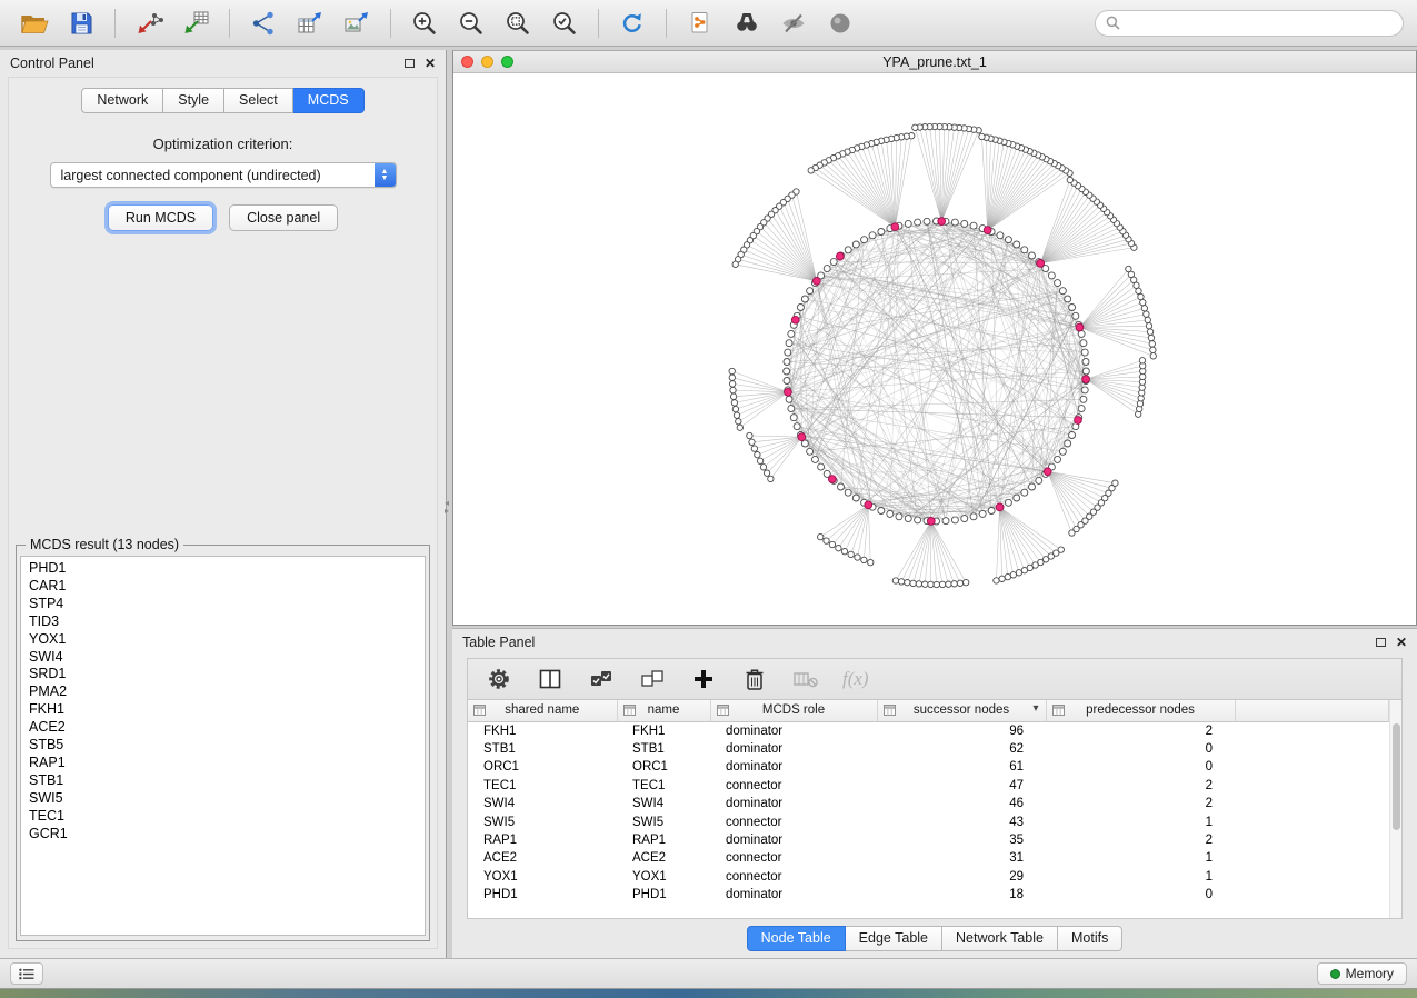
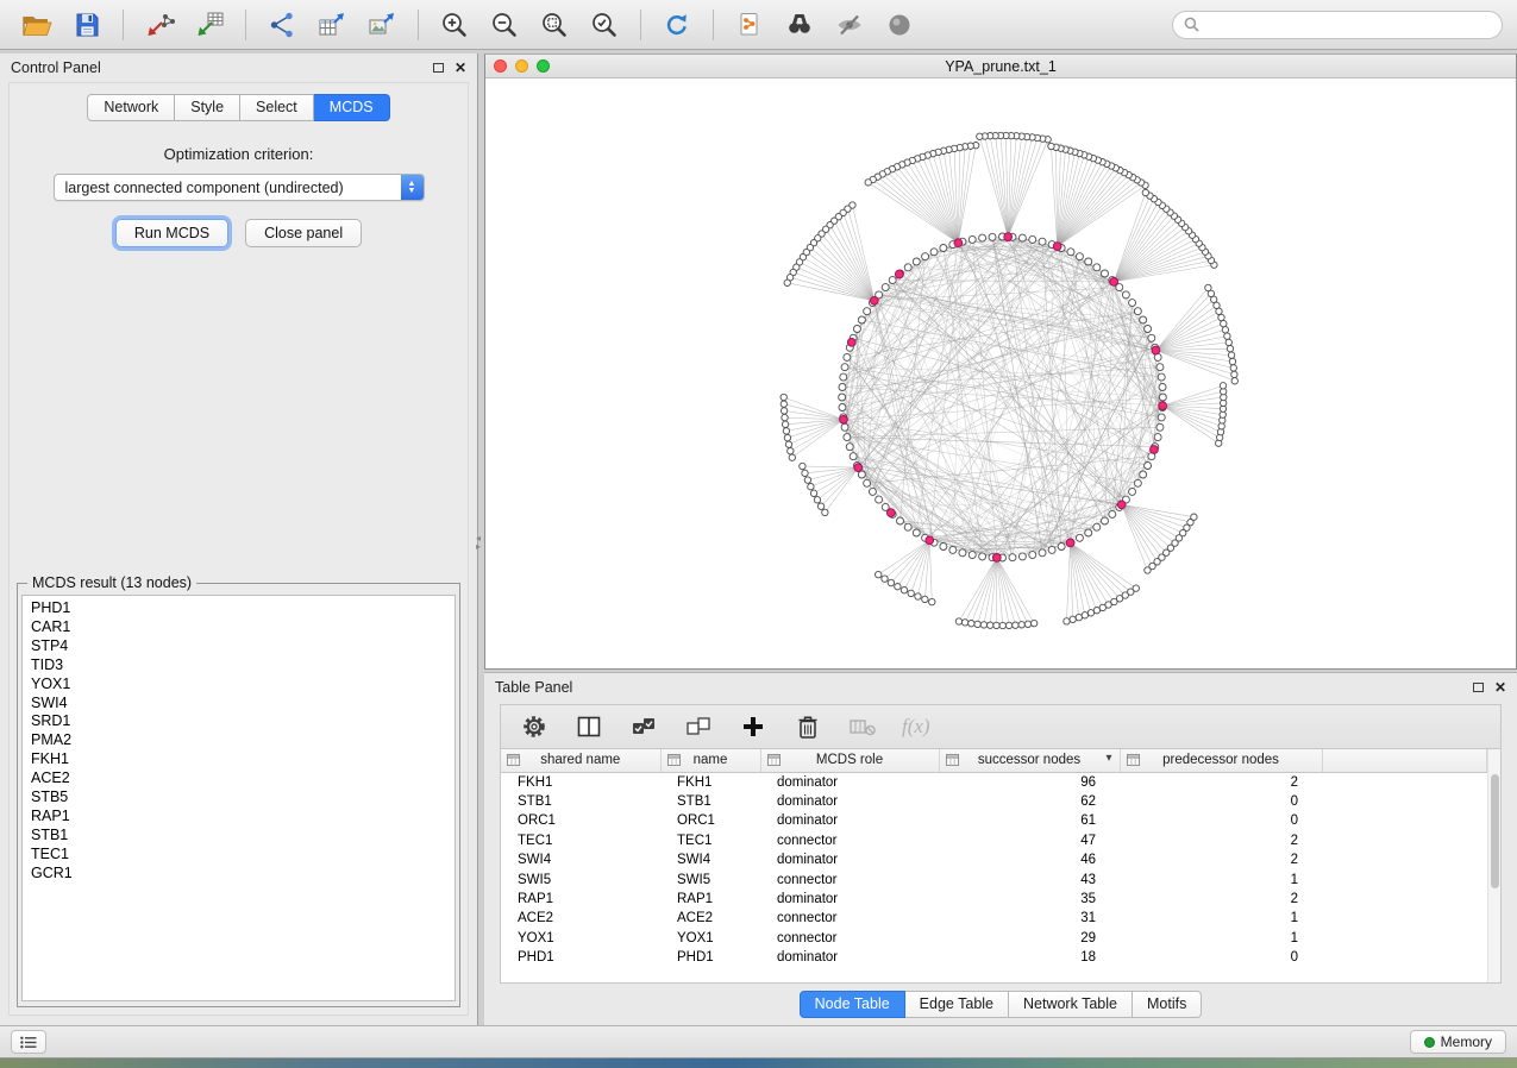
  Control Panel
  ✕
  Network
  Style
  Select
  MCDS
  Optimization criterion:
  largest connected component (undirected)
  Run MCDS
  Close panel
  MCDS result (13 nodes)
  PHD1
  CAR1
  STP4
  TID3
  YOX1
  SWI4
  SRD1
  PMA2
  FKH1
  ACE2
  STB5
  RAP1
  STB1
- SWI5
  TEC1
  GCR1
  ◂
  ▸
  YPA_prune.txt_1
  Table Panel
  ✕
  f(x)
  shared name	name	MCDS role	successor nodes ▾	predecessor nodes
  FKH1	FKH1	dominator	96	2
  STB1	STB1	dominator	62	0
  ORC1	ORC1	dominator	61	0
  TEC1	TEC1	connector	47	2
  SWI4	SWI4	dominator	46	2
  SWI5	SWI5	connector	43	1
  RAP1	RAP1	dominator	35	2
  ACE2	ACE2	connector	31	1
  YOX1	YOX1	connector	29	1
  PHD1	PHD1	dominator	18	0
  Node Table
  Edge Table
  Network Table
  Motifs
  Memory
